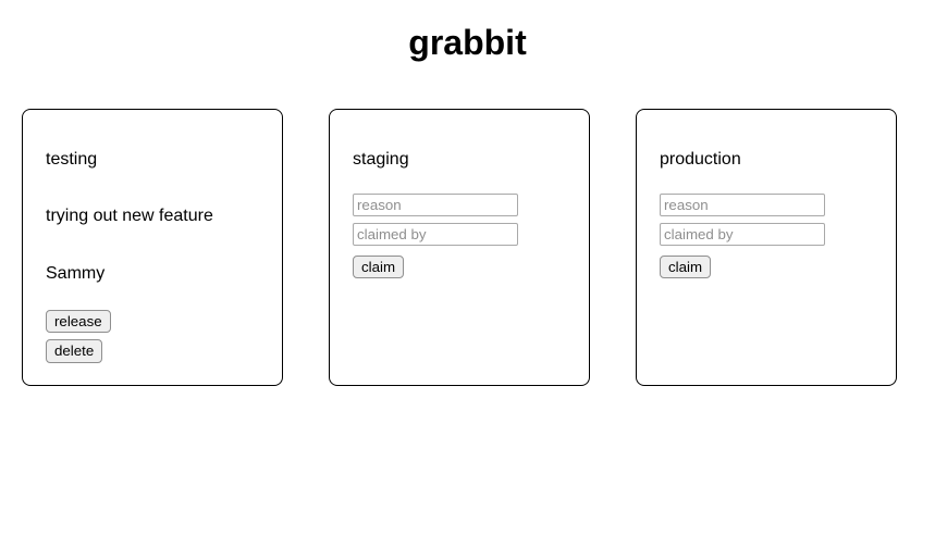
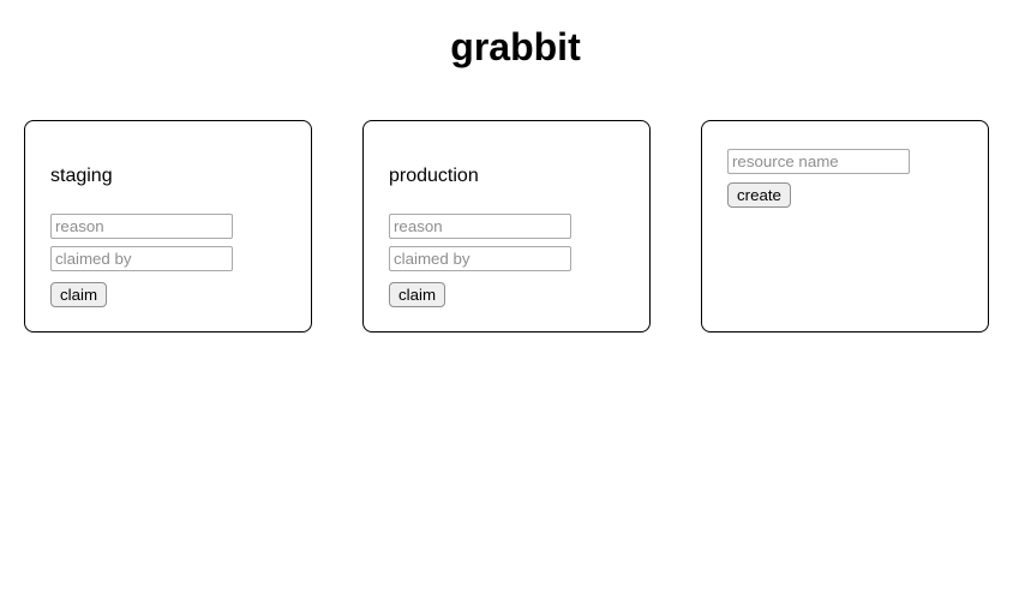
  grabbit
- testing
- trying out new feature
- Sammy
- release
- delete
  staging
  reason
  claimed by
  claim
  production
  reason
  claimed by
  claim
+ resource name
+ create
